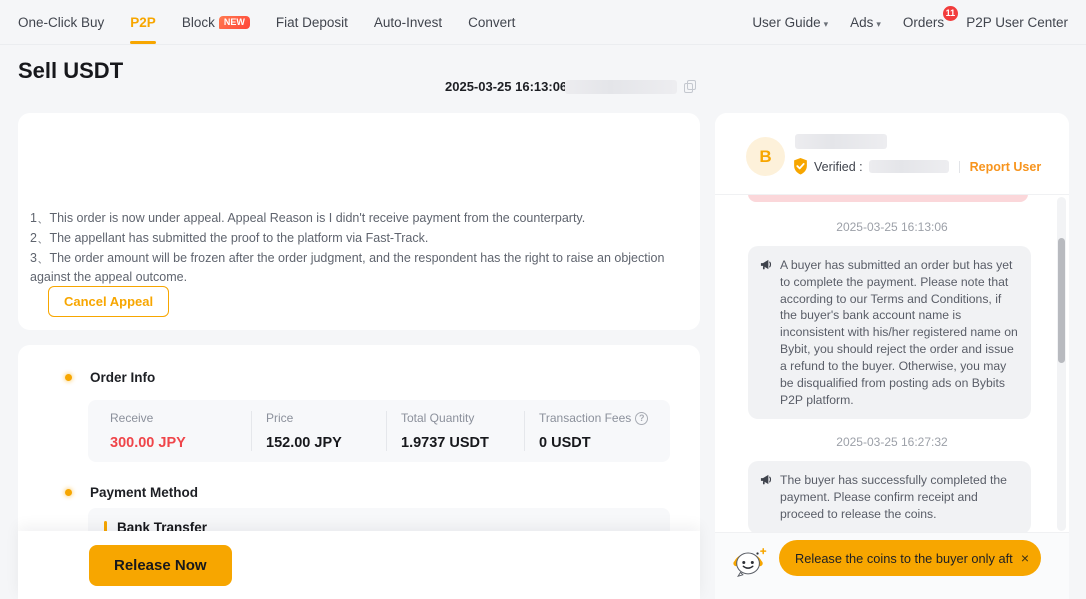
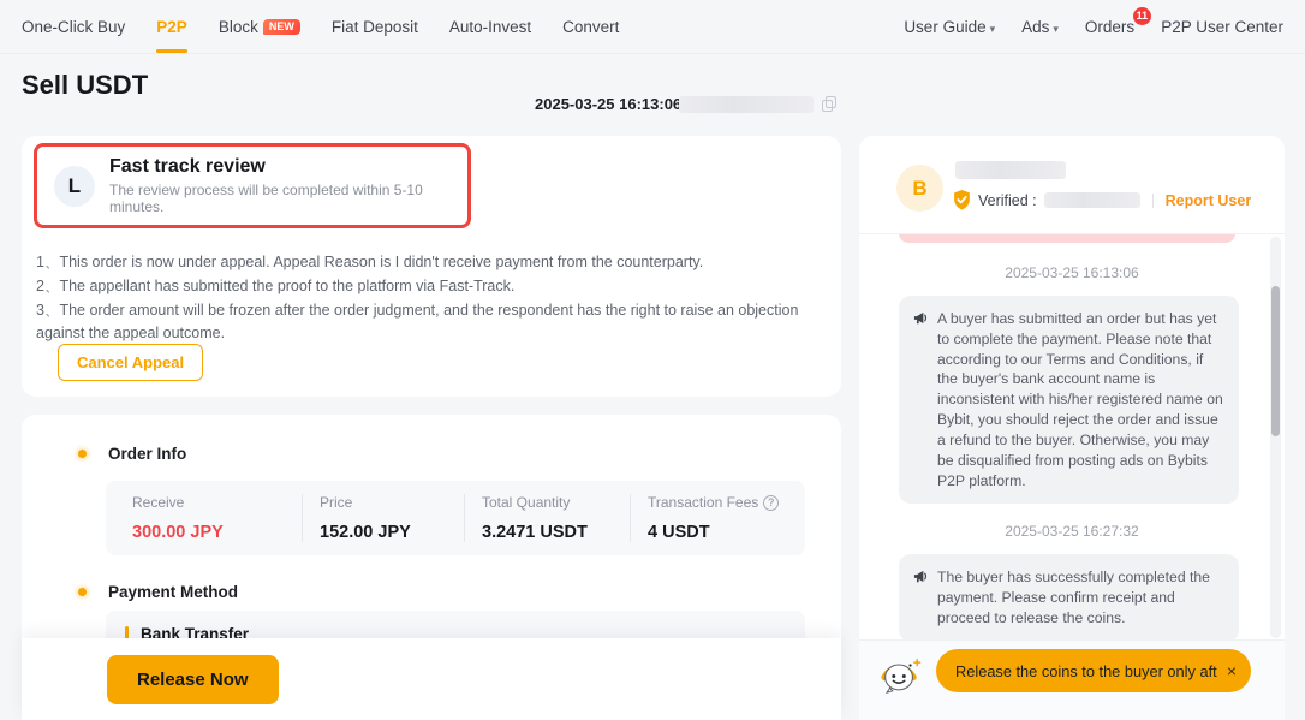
  One-Click Buy
  P2P
  Block NEW
  Fiat Deposit
  Auto-Invest
  Convert
  User Guide ▾
  Ads ▾
  Orders
  11
  P2P User Center
  Sell USDT
  2025-03-25 16:13:06
+ L
+ Fast track review
+ The review process will be completed within 5-10 minutes.
  1、This order is now under appeal. Appeal Reason is I didn't receive payment from the counterparty.
  2、The appellant has submitted the proof to the platform via Fast-Track.
  3、The order amount will be frozen after the order judgment, and the respondent has the right to raise an objection against the appeal outcome.
  Cancel Appeal
  Order Info
  Receive
  300.00 JPY
  Price
  152.00 JPY
  Total Quantity
- 1.9737 USDT
+ 3.2471 USDT
  Transaction Fees
  ?
- 0 USDT
+ 4 USDT
  Payment Method
  Bank Transfer
  Release Now
  B
  Verified :
  Report User
  2025-03-25 16:13:06
  A buyer has submitted an order but has yet to complete the payment. Please note that according to our Terms and Conditions, if the buyer's bank account name is inconsistent with his/her registered name on Bybit, you should reject the order and issue a refund to the buyer. Otherwise, you may be disqualified from posting ads on Bybits P2P platform.
  2025-03-25 16:27:32
  The buyer has successfully completed the payment. Please confirm receipt and proceed to release the coins.
  Release the coins to the buyer only aft
  ×
